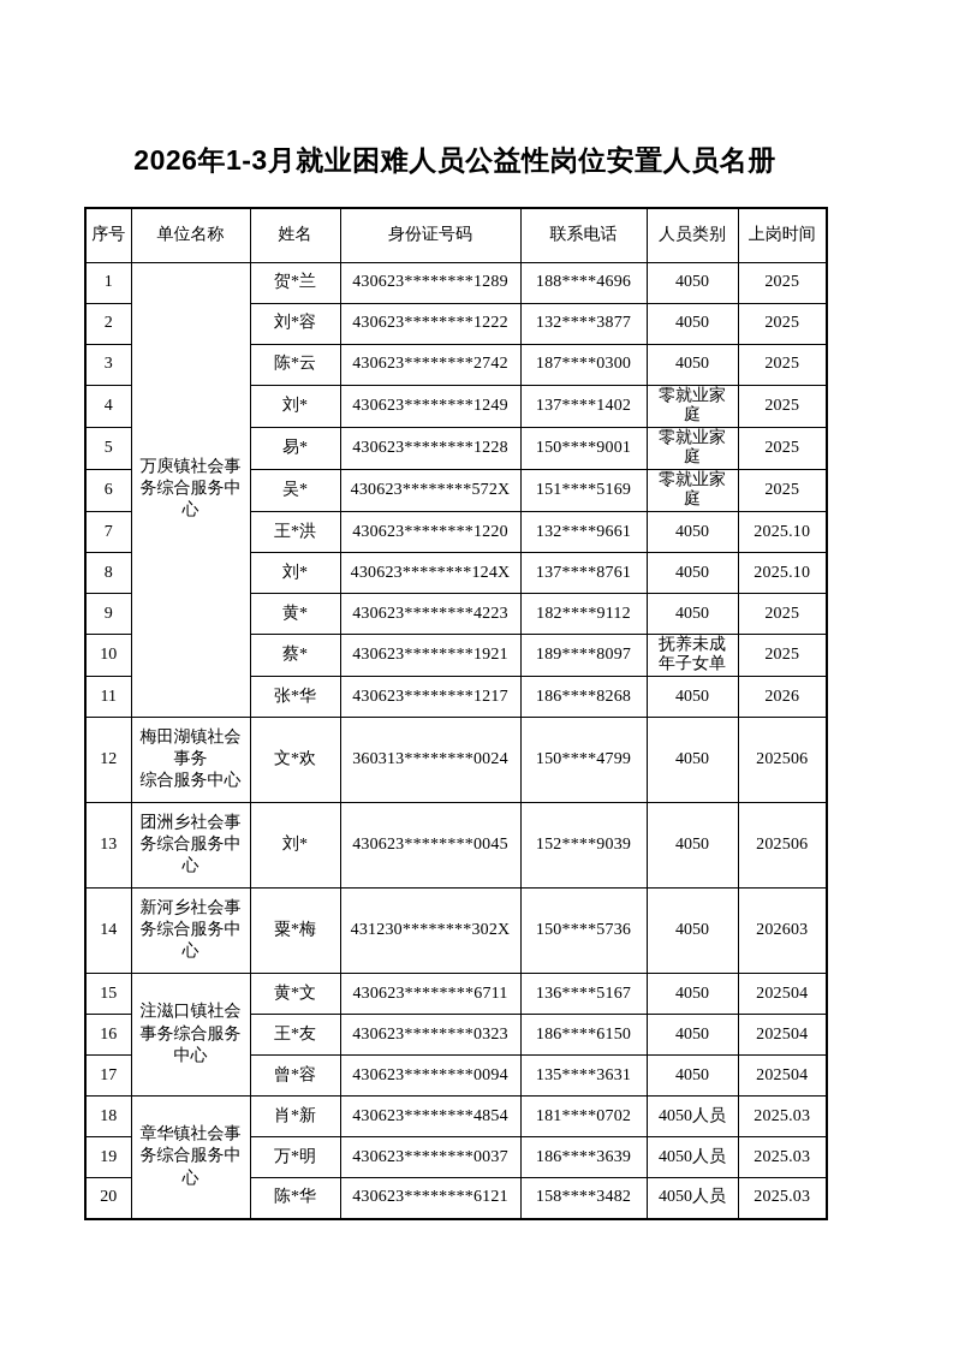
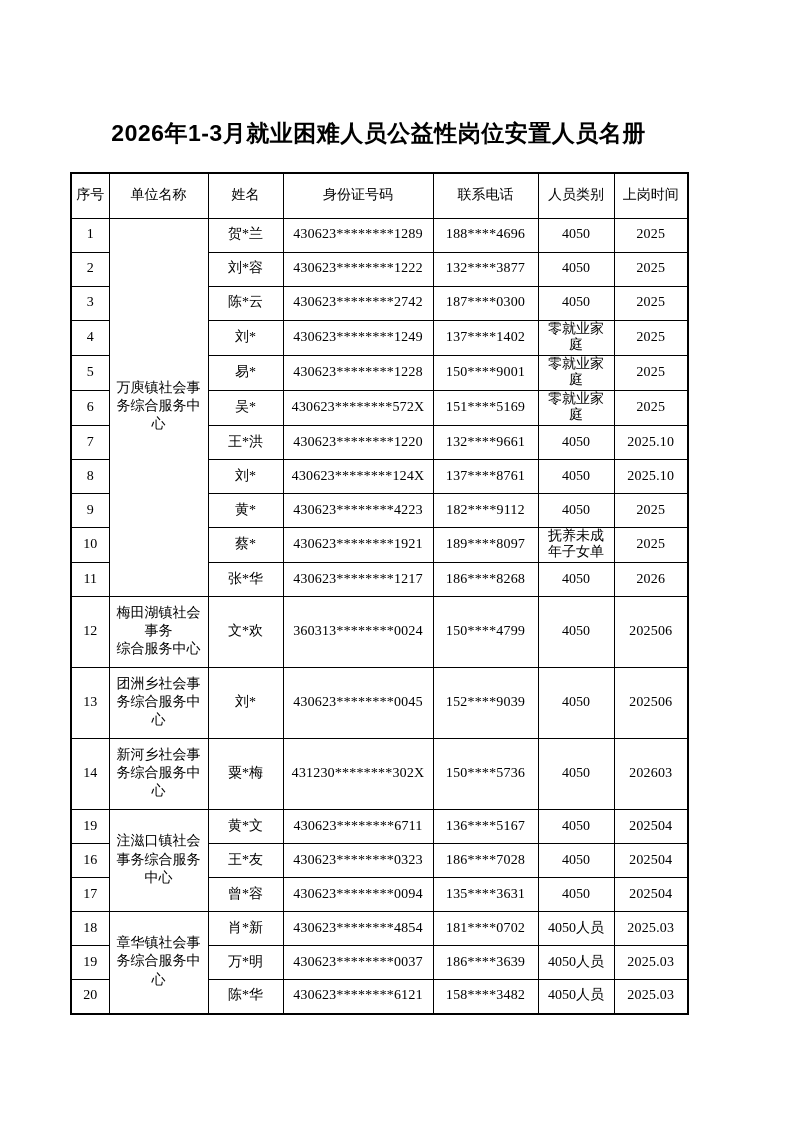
  2026年1-3月就业困难人员公益性岗位安置人员名册
  序号	单位名称	姓名	身份证号码	联系电话	人员类别	上岗时间
  1	万庾镇社会事务综合服务中心	贺*兰	430623********1289	188****4696	4050	2025
  2	刘*容	430623********1222	132****3877	4050	2025
  3	陈*云	430623********2742	187****0300	4050	2025
  4	刘*	430623********1249	137****1402	零就业家庭	2025
  5	易*	430623********1228	150****9001	零就业家庭	2025
  6	吴*	430623********572X	151****5169	零就业家庭	2025
  7	王*洪	430623********1220	132****9661	4050	2025.10
  8	刘*	430623********124X	137****8761	4050	2025.10
  9	黄*	430623********4223	182****9112	4050	2025
  10	蔡*	430623********1921	189****8097	抚养未成年子女单	2025
  11	张*华	430623********1217	186****8268	4050	2026
  12	梅田湖镇社会事务 综合服务中心	文*欢	360313********0024	150****4799	4050	202506
  13	团洲乡社会事务综合服务中心	刘*	430623********0045	152****9039	4050	202506
  14	新河乡社会事务综合服务中心	粟*梅	431230********302X	150****5736	4050	202603
- 15	注滋口镇社会事务综合服务中心	黄*文	430623********6711	136****5167	4050	202504
+ 19	注滋口镇社会事务综合服务中心	黄*文	430623********6711	136****5167	4050	202504
- 16	王*友	430623********0323	186****6150	4050	202504
+ 16	王*友	430623********0323	186****7028	4050	202504
  17	曾*容	430623********0094	135****3631	4050	202504
  18	章华镇社会事务综合服务中心	肖*新	430623********4854	181****0702	4050人员	2025.03
  19	万*明	430623********0037	186****3639	4050人员	2025.03
  20	陈*华	430623********6121	158****3482	4050人员	2025.03
